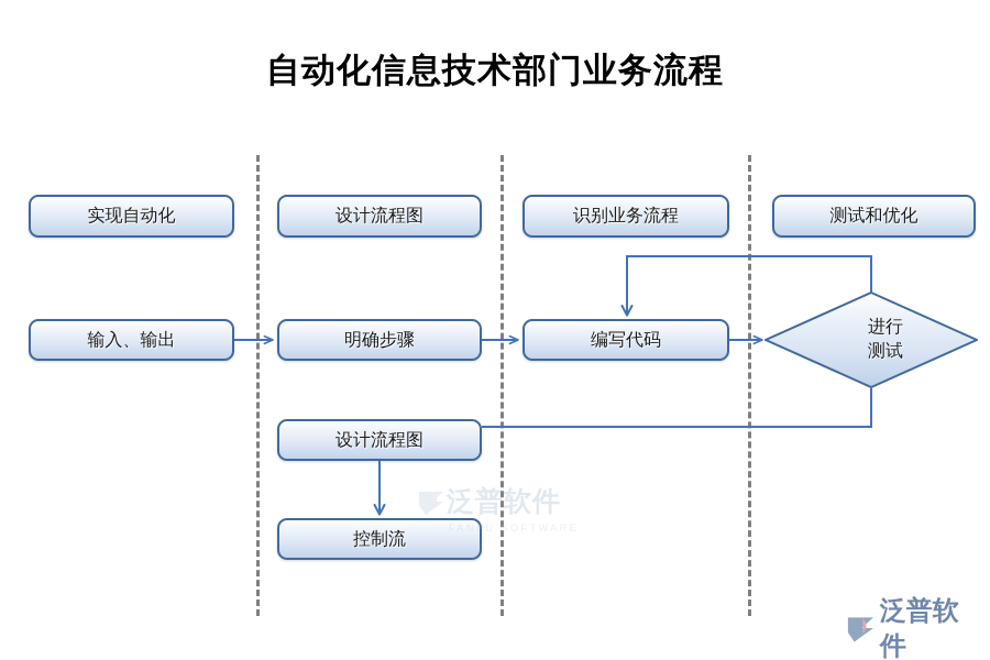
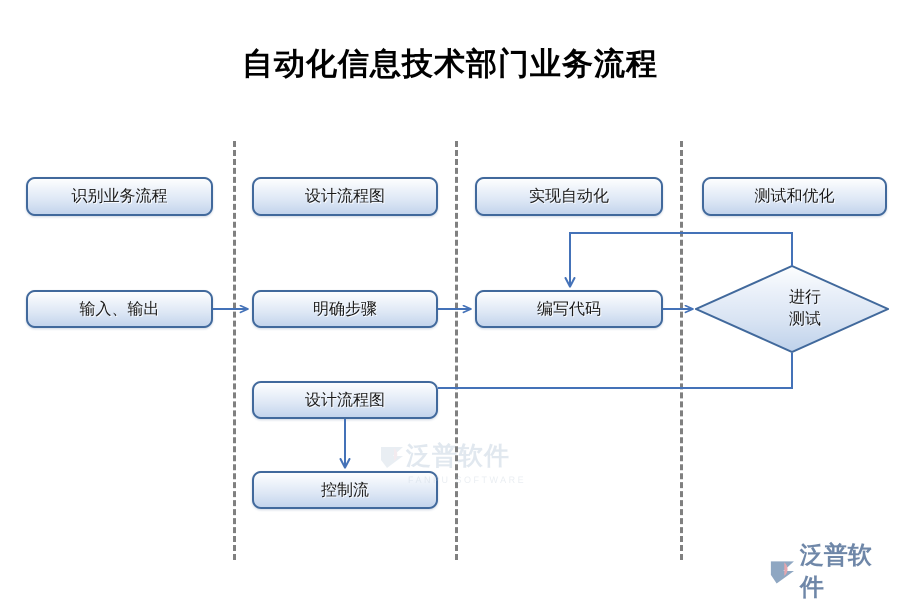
  自动化信息技术部门业务流程
- 实现自动化
+ 识别业务流程
  设计流程图
- 识别业务流程
+ 实现自动化
  测试和优化
  输入、输出
  明确步骤
  编写代码
  进行
  测试
  设计流程图
  控制流
  泛普软件
  FANPU SOFTWARE
  泛普软件
